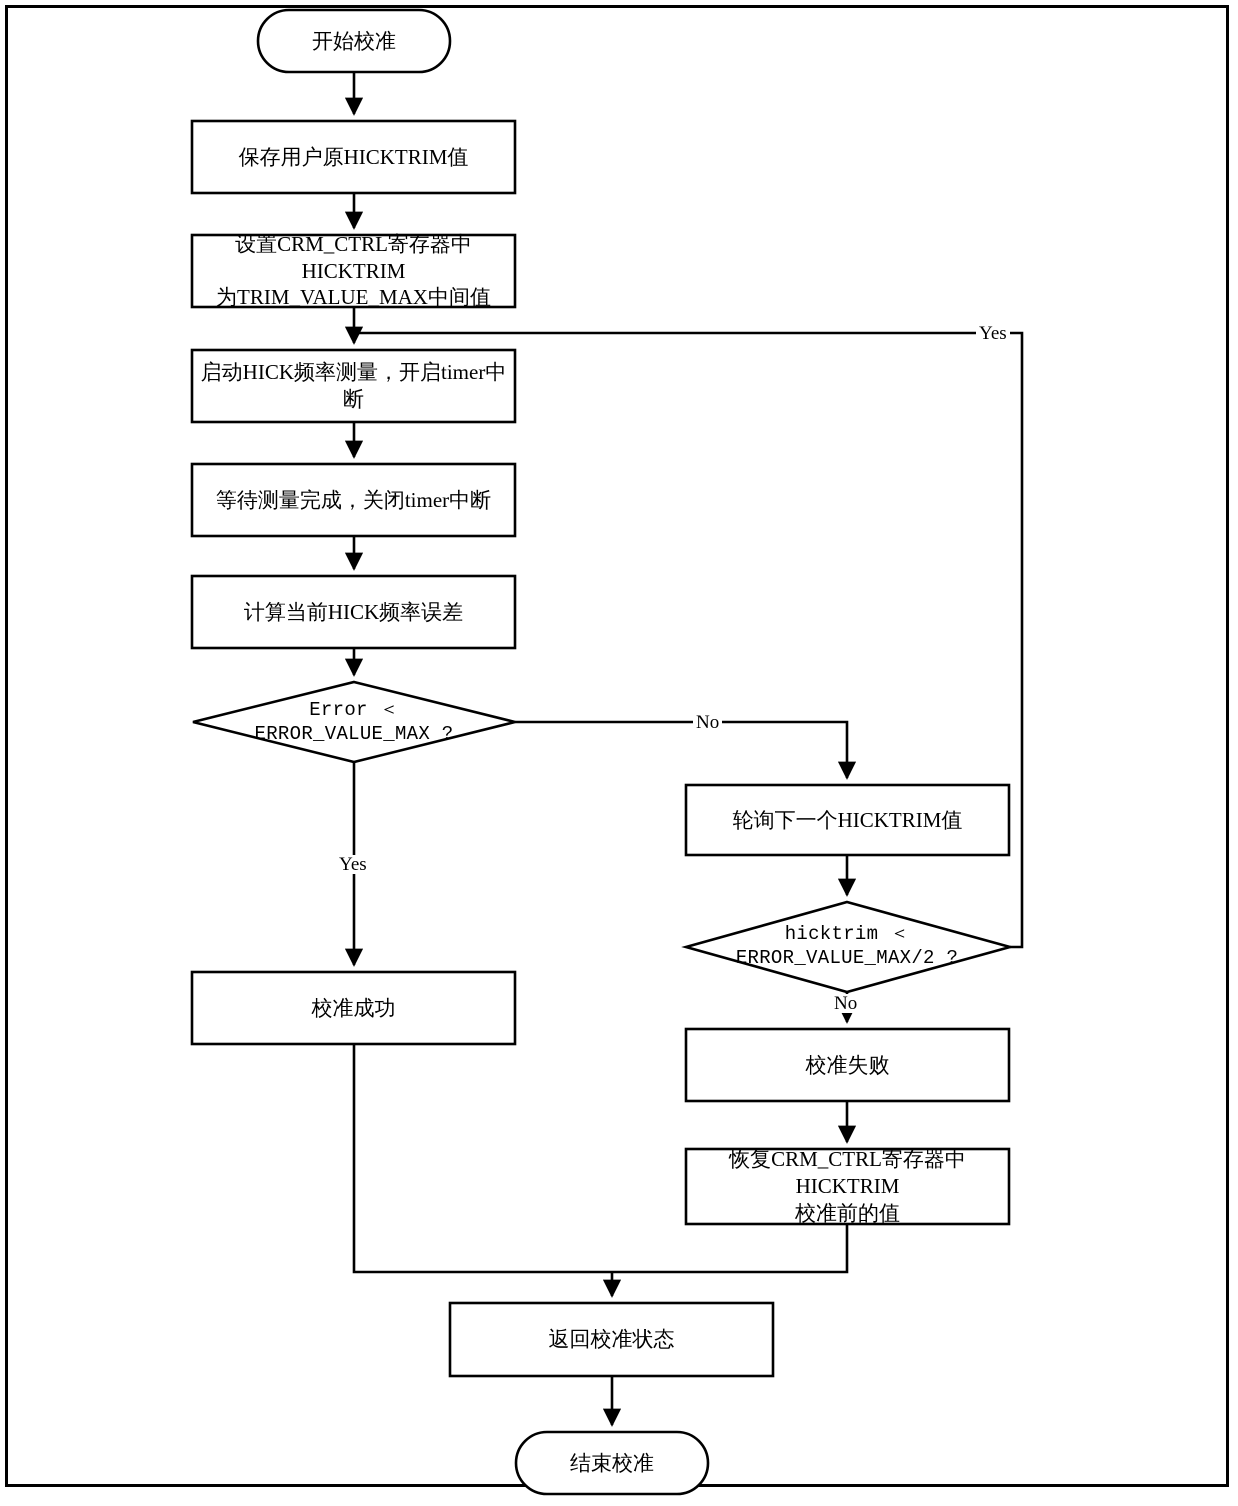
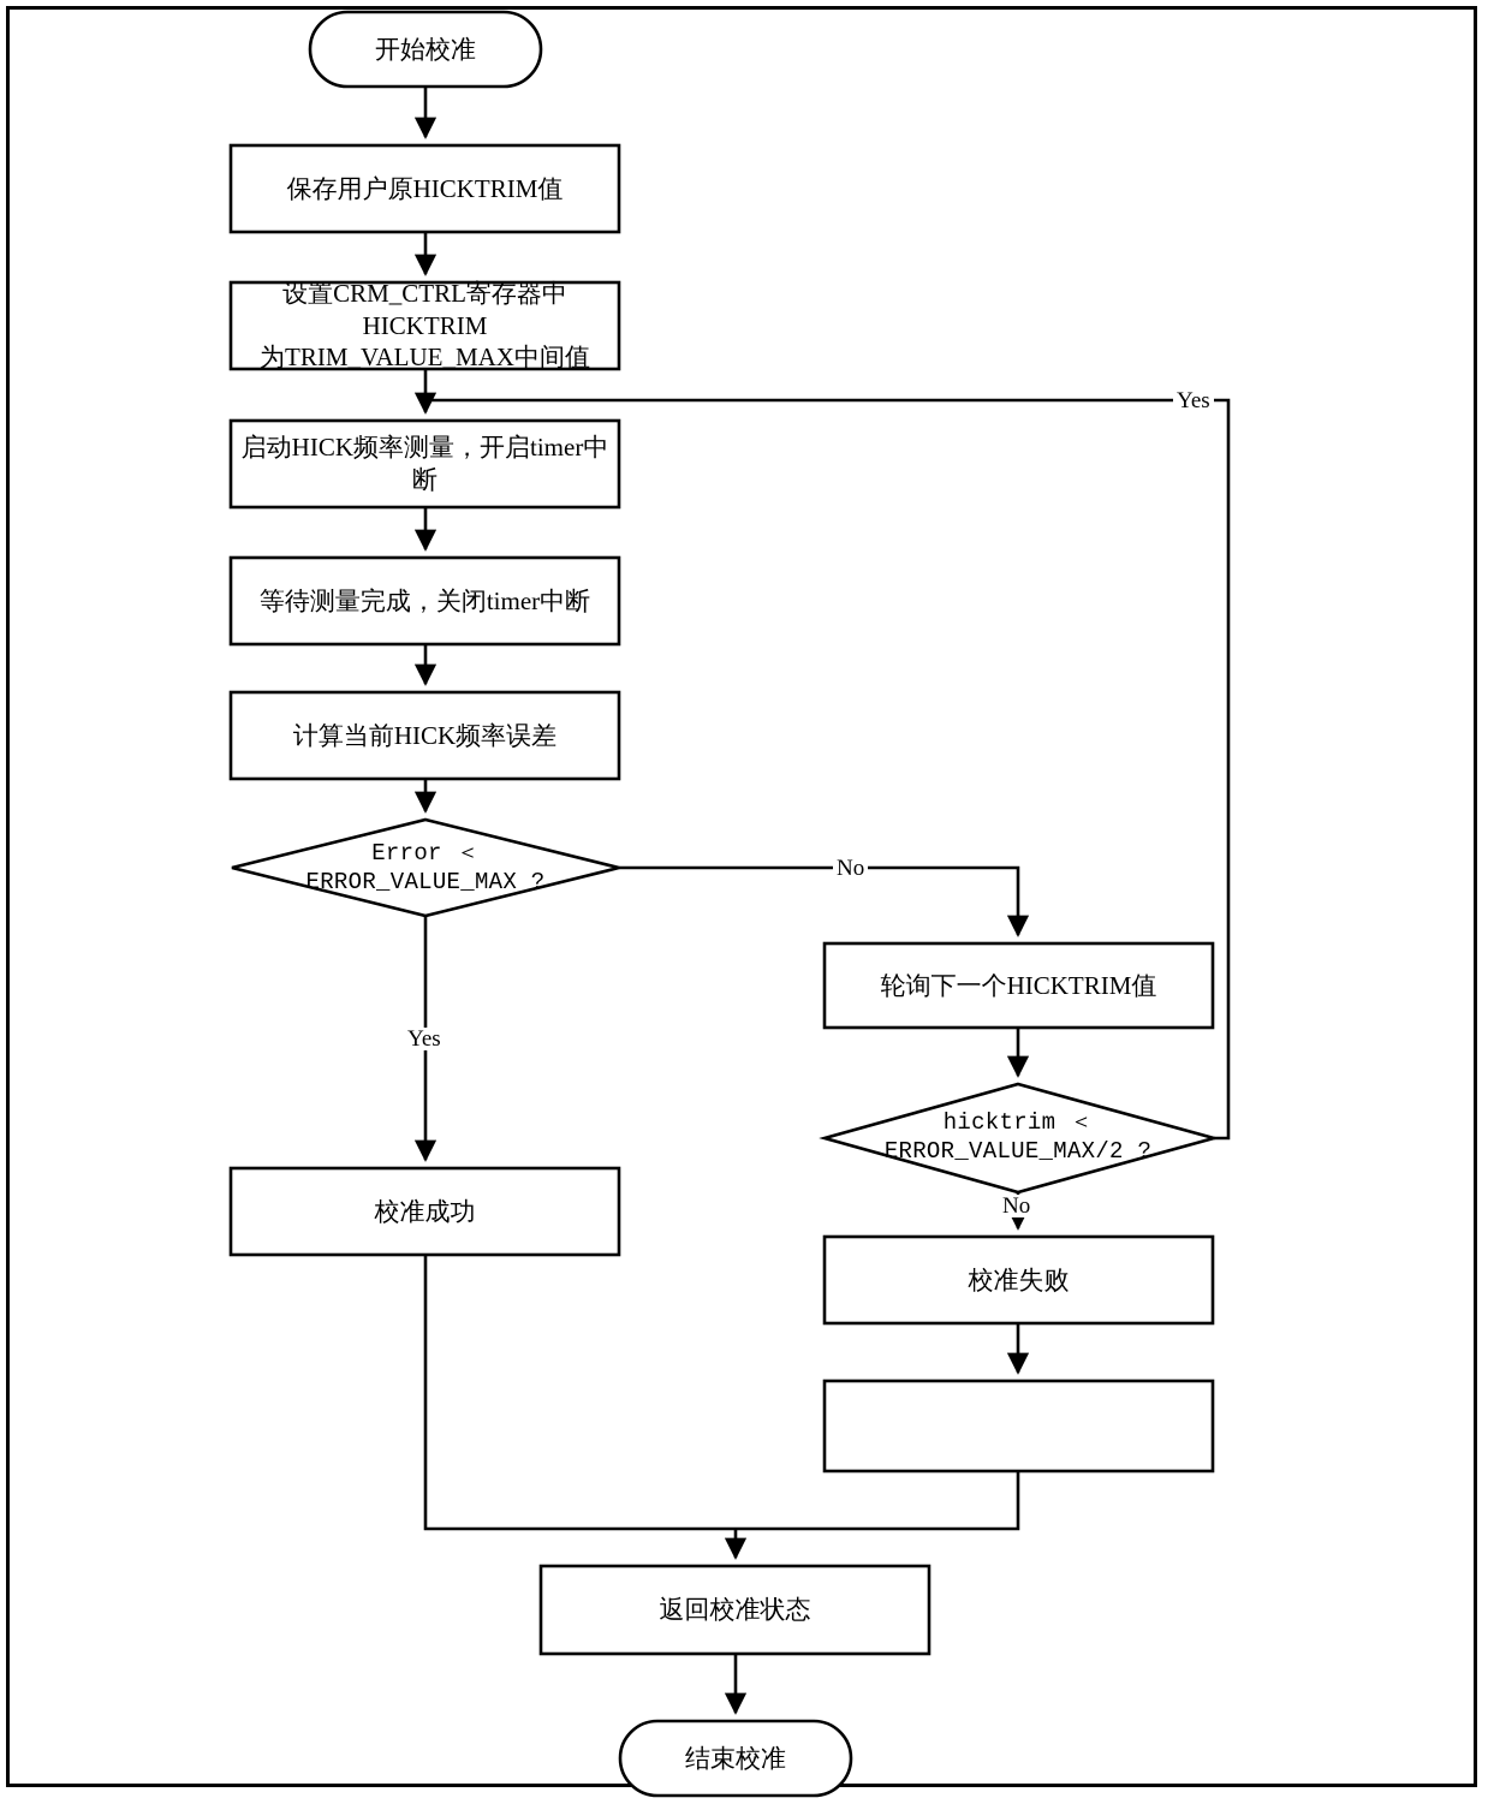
  开始校准
  保存用户原HICKTRIM值
  设置CRM_CTRL寄存器中HICKTRIM
  为TRIM_VALUE_MAX中间值
  启动HICK频率测量，开启timer中
  断
  等待测量完成，关闭timer中断
  计算当前HICK频率误差
  Error ＜
  ERROR_VALUE_MAX ?
  校准成功
  轮询下一个HICKTRIM值
  hicktrim ＜
  ERROR_VALUE_MAX/2 ?
  校准失败
- 恢复CRM_CTRL寄存器中HICKTRIM
- 校准前的值
  返回校准状态
  结束校准
  No
  Yes
  Yes
  No
